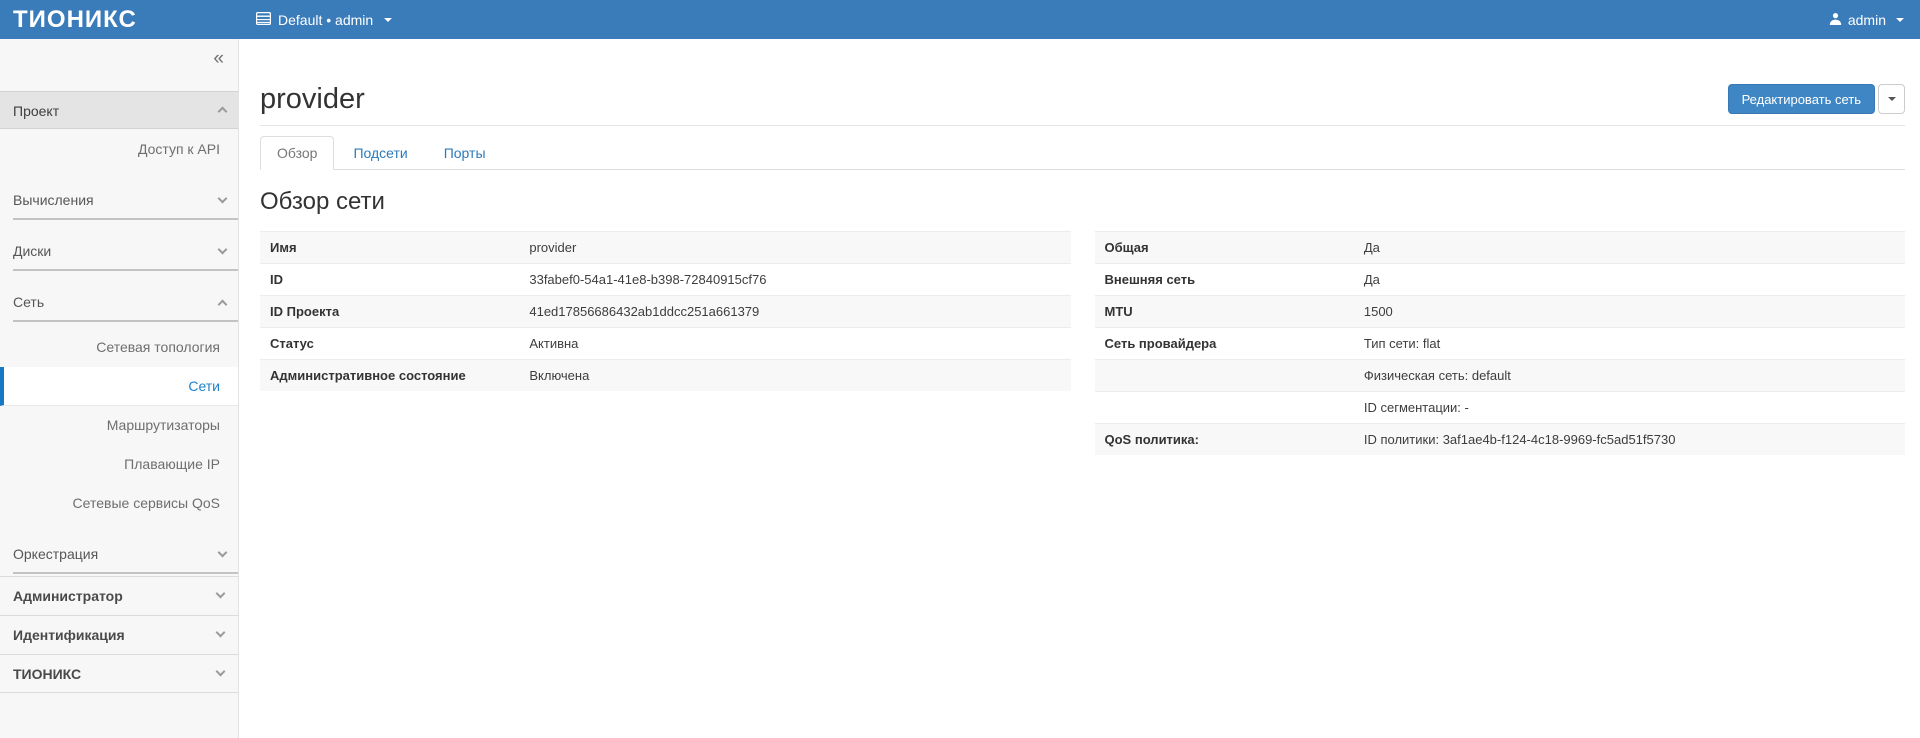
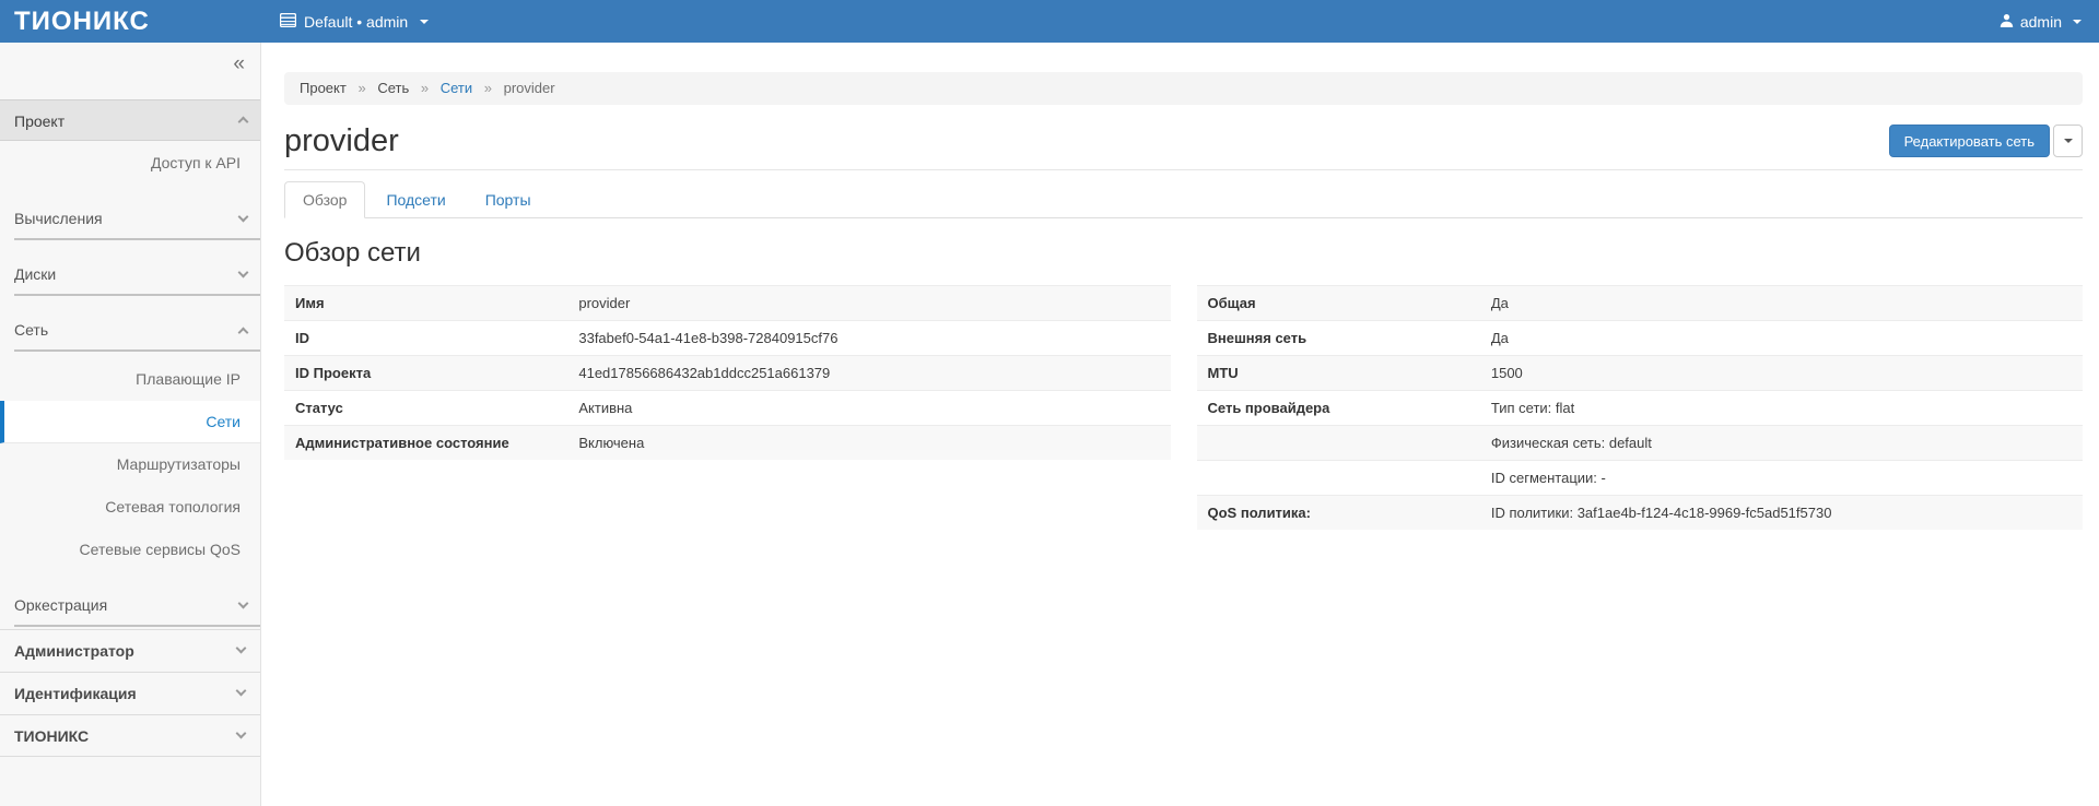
  ТИОНИКС
  Default • admin
  admin
  «
  Проект
  Доступ к API
  Вычисления
  Диски
  Сеть
- Сетевая топология
+ Плавающие IP
  Сети
  Маршрутизаторы
- Плавающие IP
+ Сетевая топология
  Сетевые сервисы QoS
  Оркестрация
  Администратор
  Идентификация
  ТИОНИКС
+ Проект » Сеть » Сети » provider
  provider
  Редактировать сеть
  Обзор
  Подсети
  Порты
  Обзор сети
  Имя	provider
  ID	33fabef0-54a1-41e8-b398-72840915cf76
  ID Проекта	41ed17856686432ab1ddcc251a661379
  Статус	Активна
  Административное состояние	Включена
  Общая	Да
  Внешняя сеть	Да
  MTU	1500
  Сеть провайдера	Тип сети: flat
  	Физическая сеть: default
  	ID сегментации: -
  QoS политика:	ID политики: 3af1ae4b-f124-4c18-9969-fc5ad51f5730
